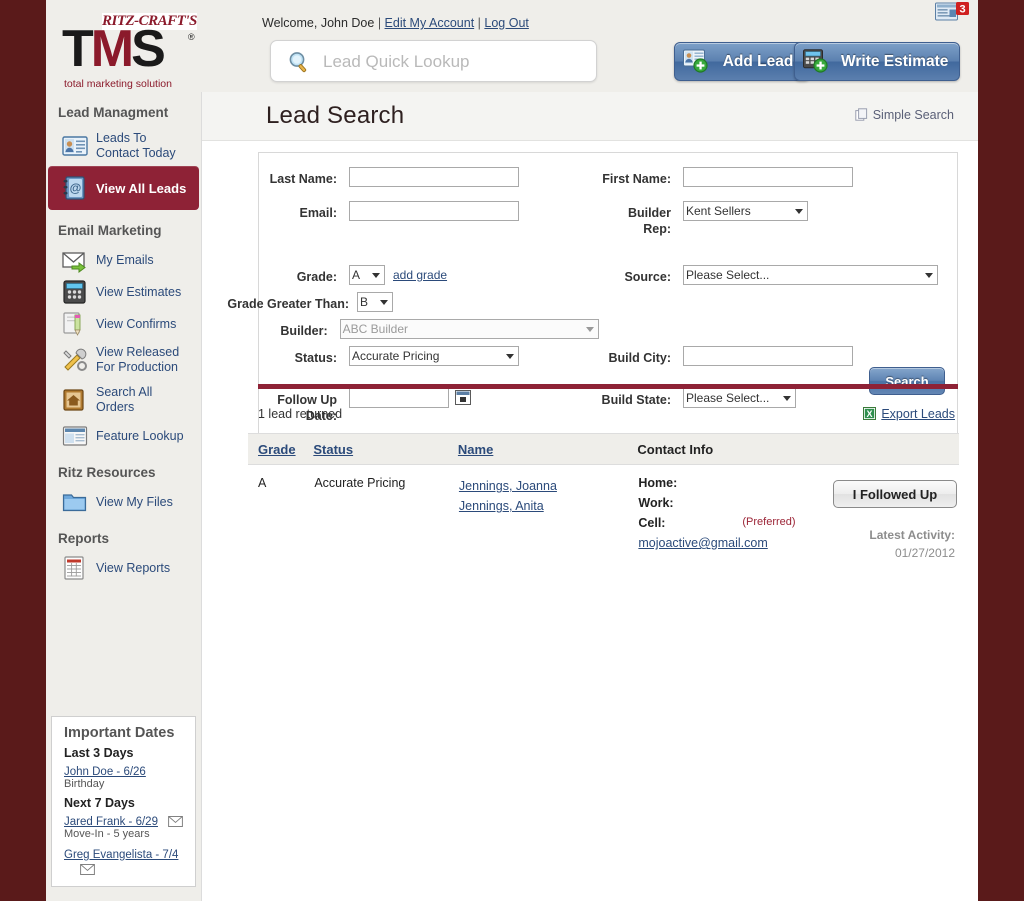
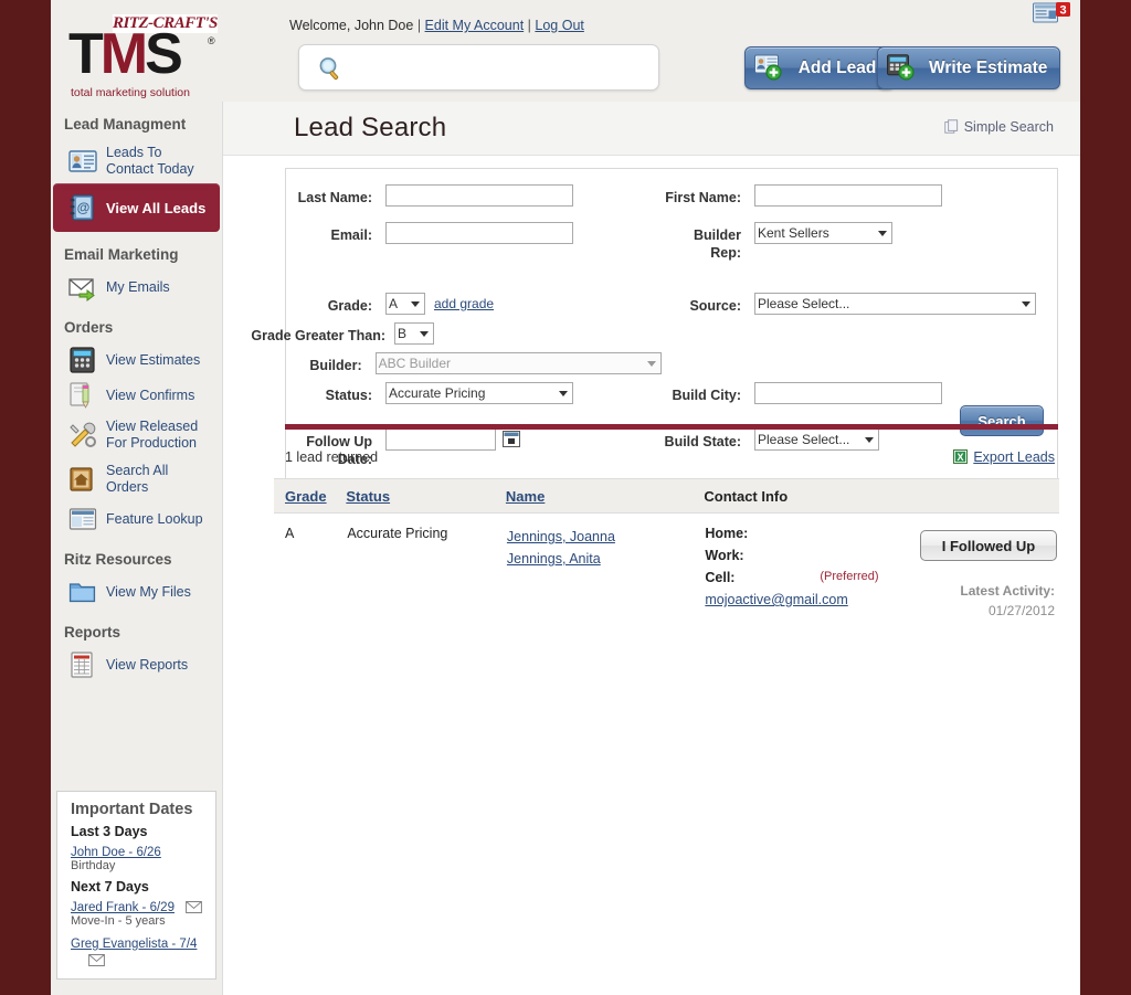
  RITZ-CRAFT'S
  TMS
  ®
  total marketing solution
  Welcome, John Doe | Edit My Account | Log Out
- Lead Quick Lookup
  Add Lead
  Write Estimate
  3
  Lead Managment
  Leads To Contact Today
  @
  View All Leads
  Email Marketing
  My Emails
+ Orders
  View Estimates
  View Confirms
  View Released For Production
  Search All Orders
  Feature Lookup
  Ritz Resources
  View My Files
  Reports
  View Reports
  Important Dates
  Last 3 Days
  John Doe - 6/26
  Birthday
  Next 7 Days
  Jared Frank - 6/29
  Move-In - 5 years
  Greg Evangelista - 7/4
  Lead Search
  Simple Search
  Last Name:
  First Name:
  Email:
  Builder Rep:
  Kent Sellers
  Grade:
  A
  add grade
  Source:
  Please Select...
  Grade Greater Than:
  B
  Builder:
  ABC Builder
  Status:
  Accurate Pricing
  Build City:
  Follow Up Date:
  Build State:
  Please Select...
  Search
  1 lead returned
  X
  Export Leads
  Grade	Status	Name	Contact Info
  A	Accurate Pricing	Jennings, Joanna Jennings, Anita	Home: Work: Cell: (Preferred) mojoactive@gmail.com	I Followed Up Latest Activity: 01/27/2012
